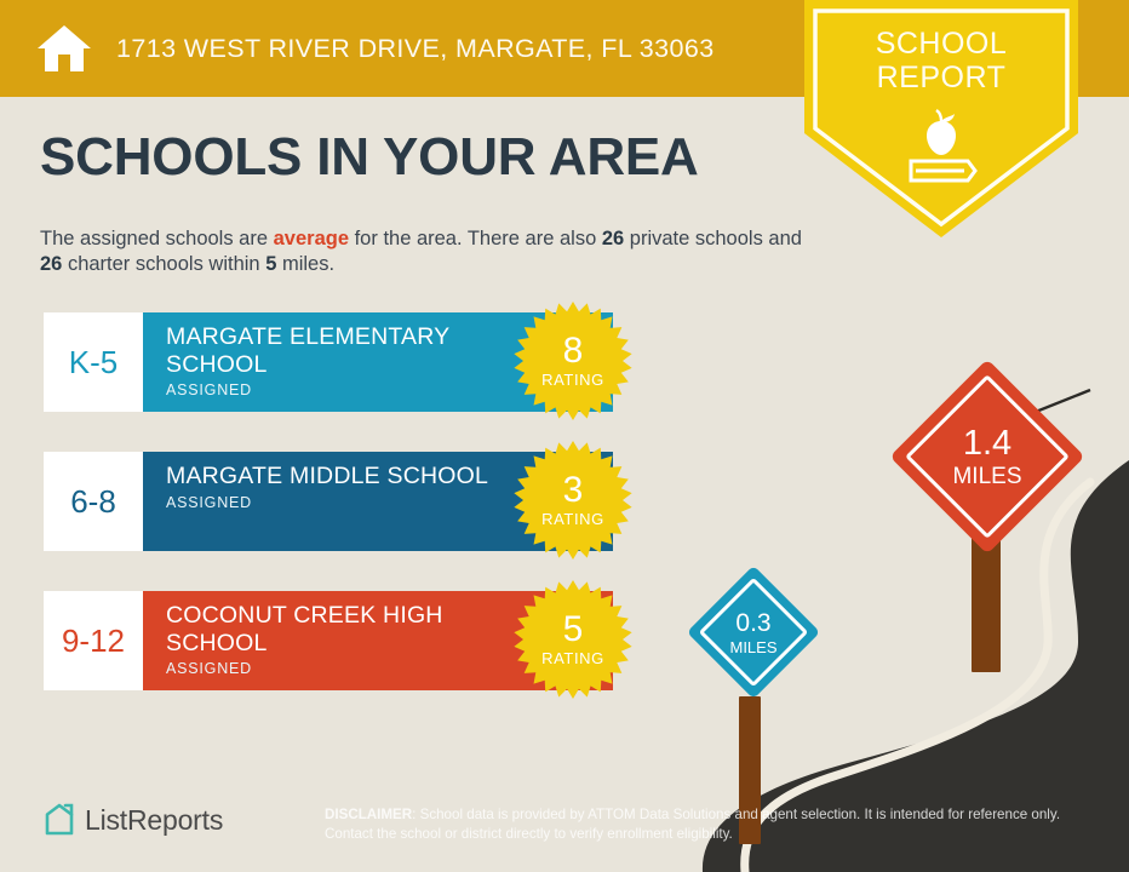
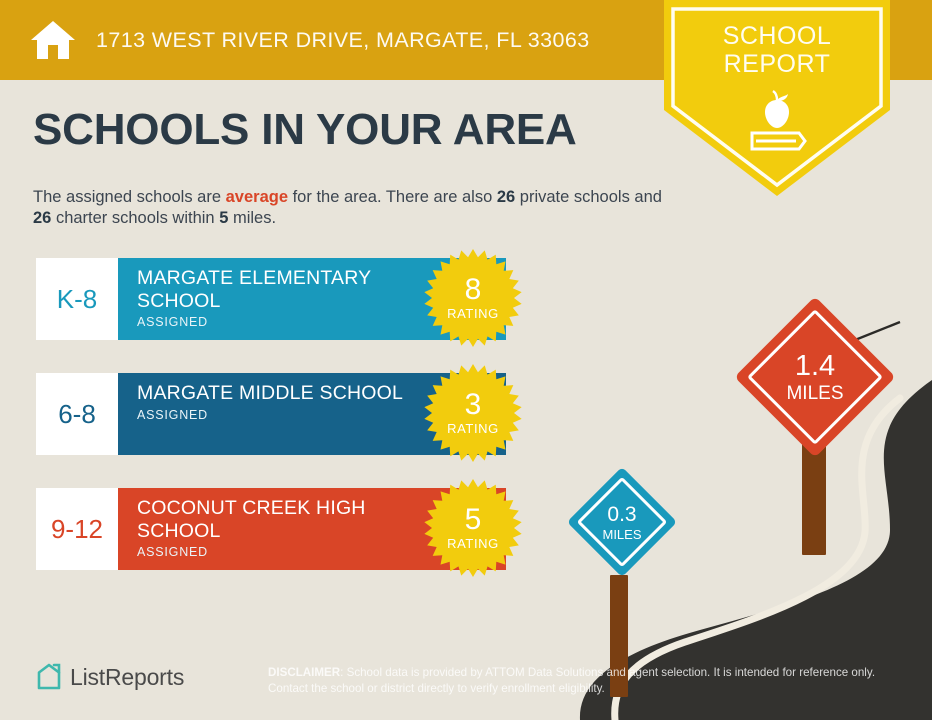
  1713 WEST RIVER DRIVE, MARGATE, FL 33063
  SCHOOL
  REPORT
  SCHOOLS IN YOUR AREA
  The assigned schools are average for the area. There are also 26 private schools and 26 charter schools within 5 miles.
- K-5
+ K-8
  MARGATE ELEMENTARY SCHOOL
  ASSIGNED
  8
  RATING
  6-8
  MARGATE MIDDLE SCHOOL
  ASSIGNED
  3
  RATING
  9-12
  COCONUT CREEK HIGH SCHOOL
  ASSIGNED
  5
  RATING
  1.4
  MILES
  0.3
  MILES
  ListReports
  DISCLAIMER: School data is provided by ATTOM Data Solutions and agent selection. It is intended for reference only. Contact the school or district directly to verify enrollment eligibility.
